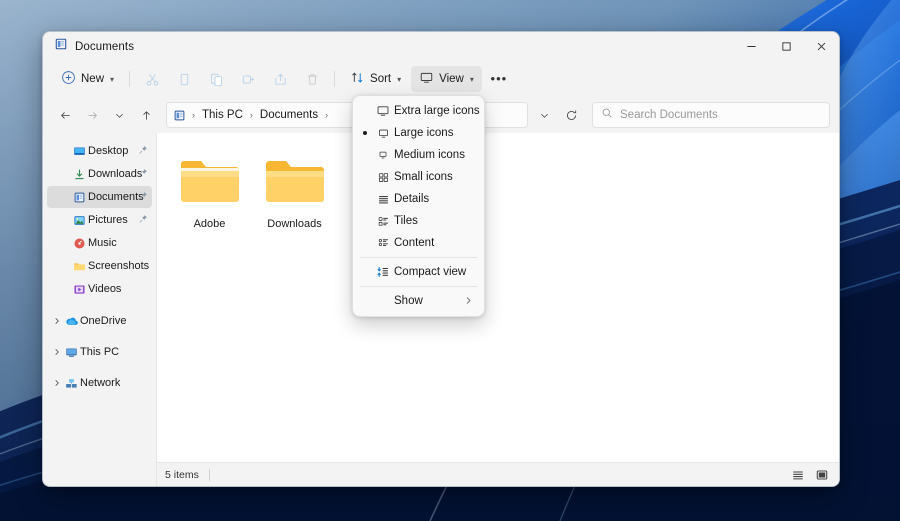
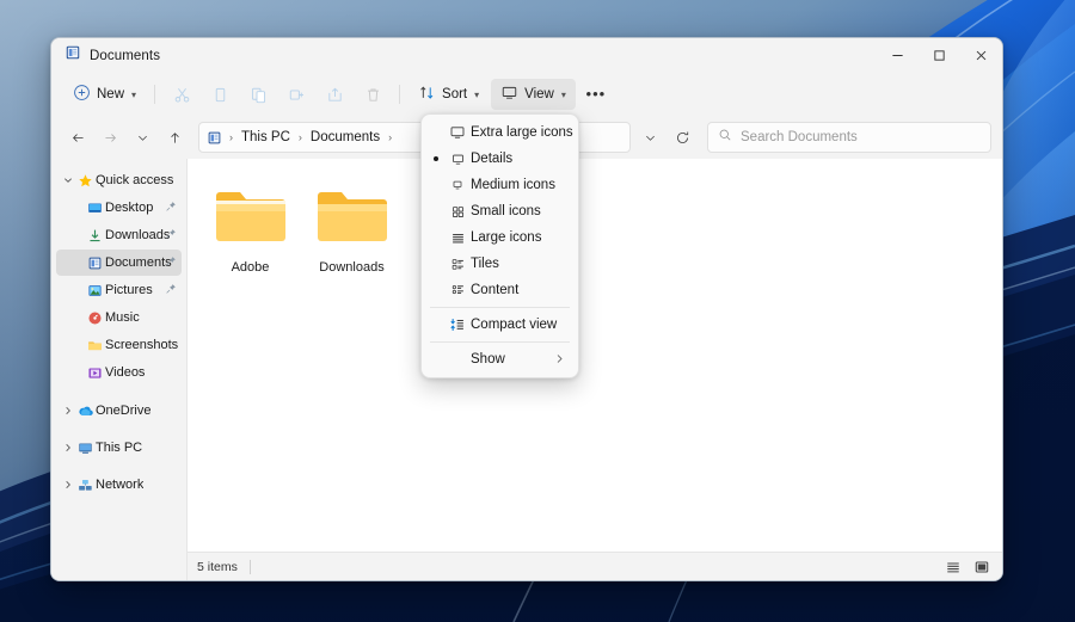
  Documents
  New
  ▾
  Sort
  ▾
  View
  ▾
  •••
  ›
  This PC
  ›
  Documents
  ›
  Search Documents
+ Quick access
  Desktop
  Downloads
  Documents
  Pictures
  Music
  Screenshots
  Videos
  OneDrive
  This PC
  Network
  Adobe
  Downloads
  5 items
  Extra large icons
- Large icons
+ Details
  Medium icons
  Small icons
- Details
+ Large icons
  Tiles
  Content
  Compact view
  Show
